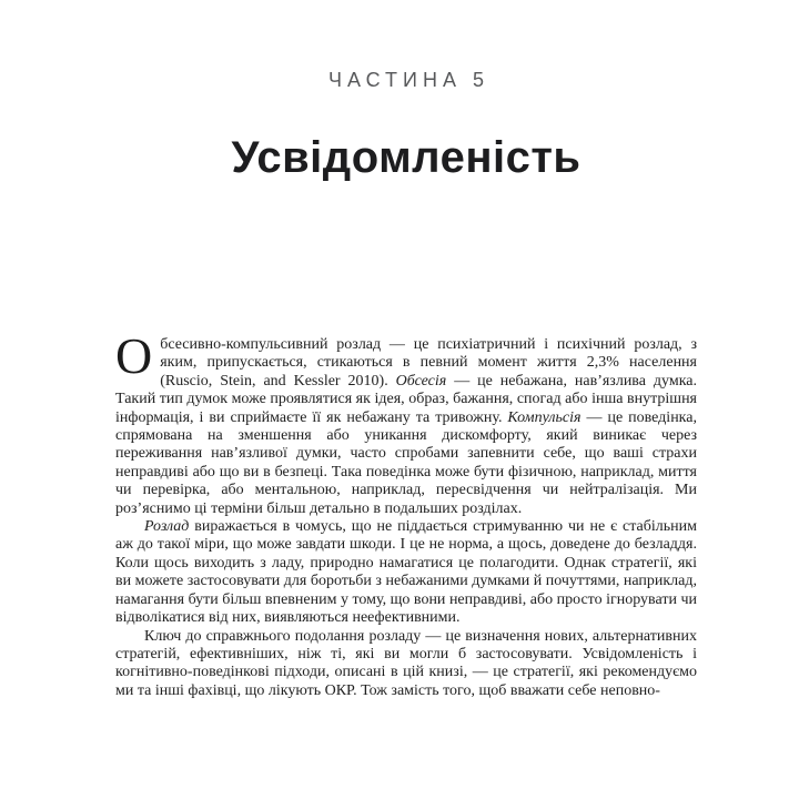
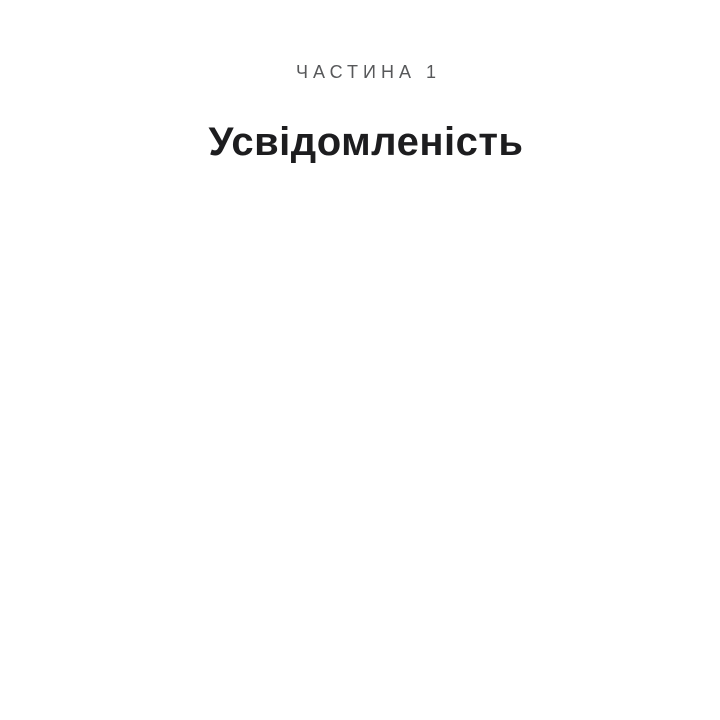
- ЧАСТИНА 5
+ ЧАСТИНА 1
  Усвідомленість
- О
- бсесивно-компульсивний розлад — це психіатричний і психічний розлад, з яким, припускається, стикаються в певний момент життя 2,3% населення (Ruscio, Stein, and Kessler 2010). Обсесія — це небажана, нав’язлива думка. Такий тип думок може проявлятися як ідея, образ, бажання, спогад або інша внутрішня інформація, і ви сприймаєте її як небажану та тривожну. Компульсія — це поведінка, спрямована на зменшення або уникання дискомфорту, який виникає через переживання нав’язливої думки, часто спробами запевнити себе, що ваші страхи неправдиві або що ви в безпеці. Така поведінка може бути фізичною, наприклад, миття чи перевірка, або ментальною, наприклад, пересвідчення чи нейтралізація. Ми роз’яснимо ці терміни більш детально в подальших розділах.
- Розлад виражається в чомусь, що не піддається стримуванню чи не є стабільним аж до такої міри, що може завдати шкоди. І це не норма, а щось, доведене до безладдя. Коли щось виходить з ладу, природно намагатися це полагодити. Однак стратегії, які ви можете застосовувати для боротьби з небажаними думками й почуттями, наприклад, намагання бути більш впевненим у тому, що вони неправдиві, або просто ігнорувати чи відволікатися від них, виявляються неефективними.
- Ключ до справжнього подолання розладу — це визначення нових, альтернативних стратегій, ефективніших, ніж ті, які ви могли б застосовувати. Усвідомленість і когнітивно-поведінкові підходи, описані в цій книзі, — це стратегії, які рекомендуємо ми та інші фахівці, що лікують ОКР. Тож замість того, щоб вважати себе неповно-
